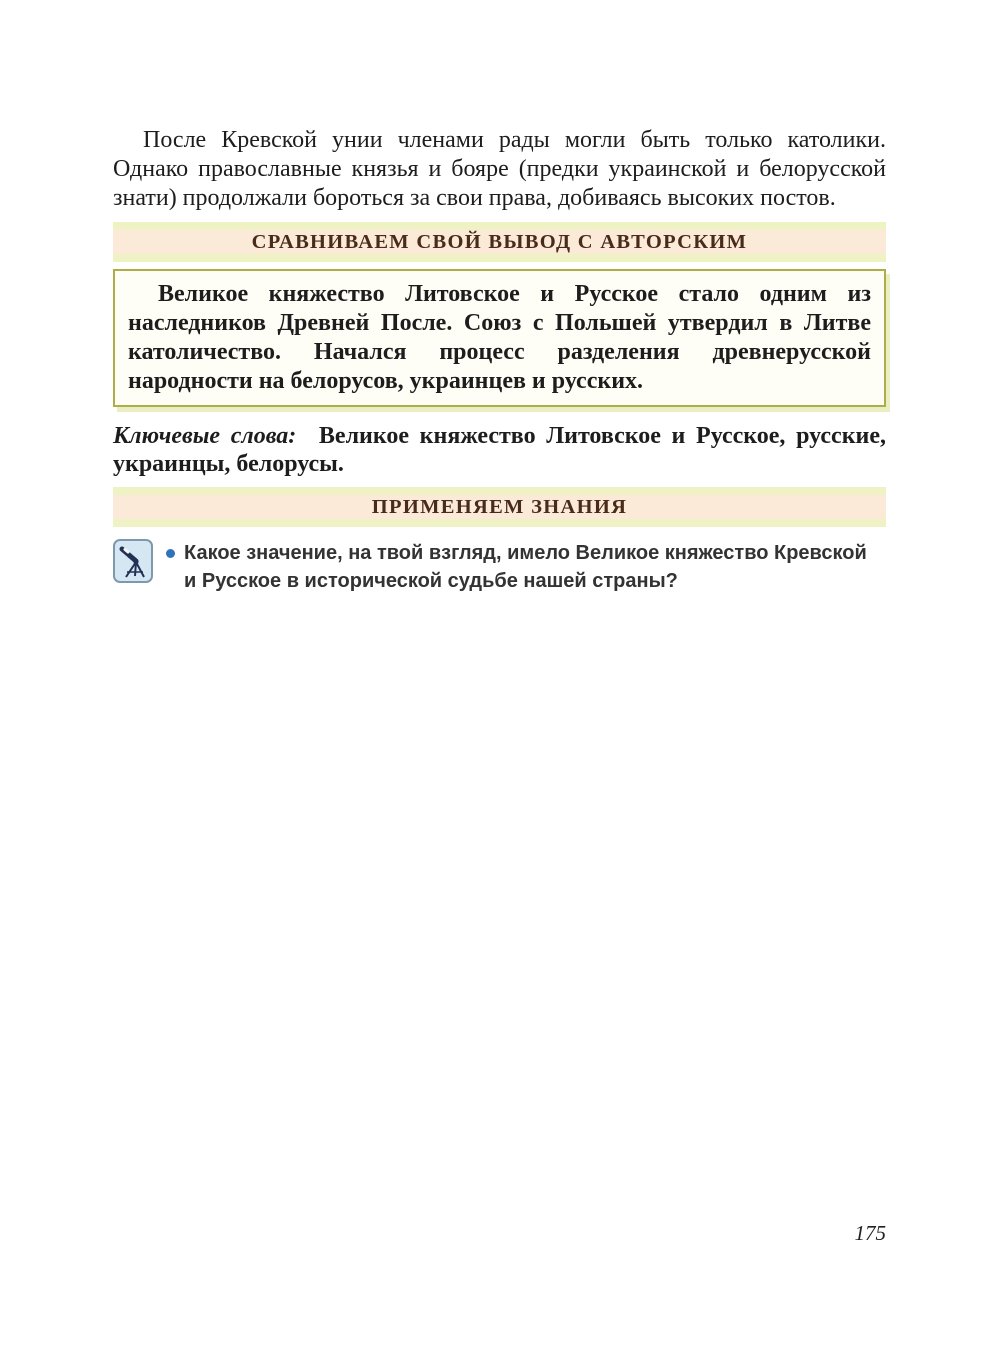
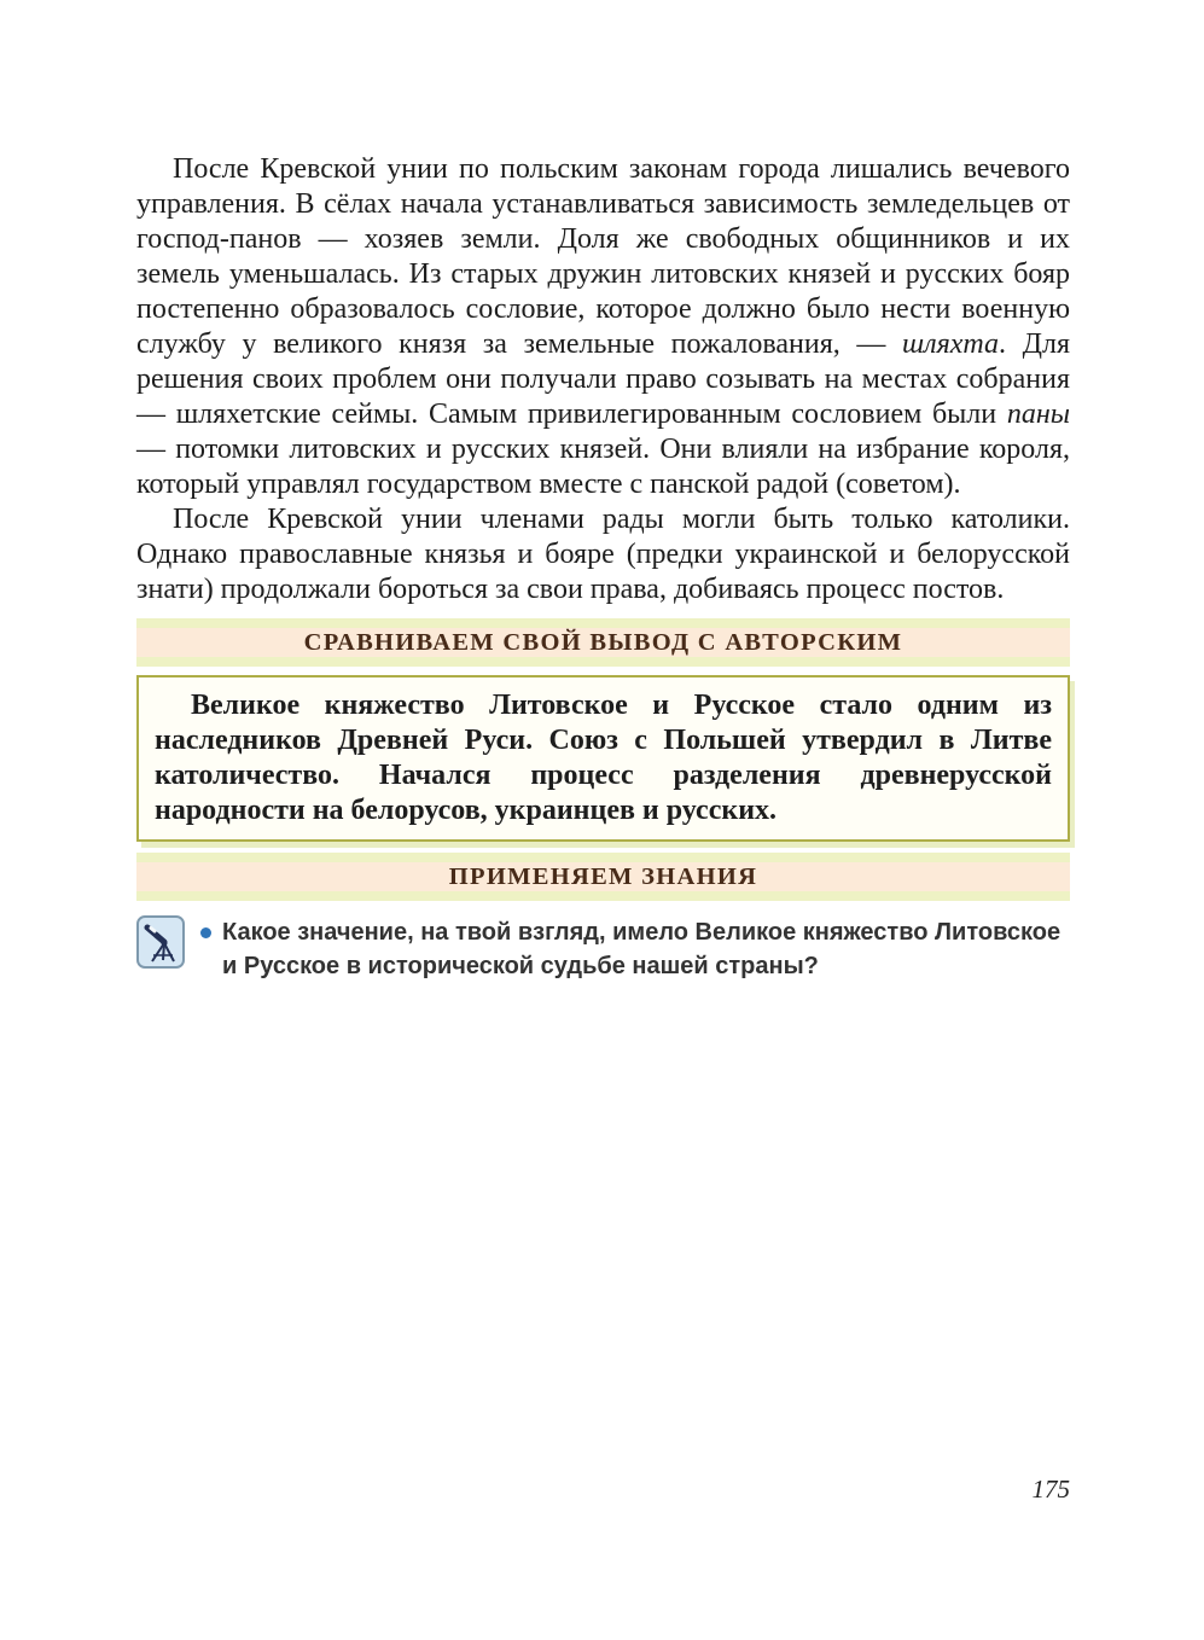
+ После Кревской унии по польским законам города лишались вечевого управления. В сёлах начала устанавливаться зависимость земледельцев от господ-панов — хозяев земли. Доля же свободных общинников и их земель уменьшалась. Из старых дружин литовских князей и русских бояр постепенно образовалось сословие, которое должно было нести военную службу у великого князя за земельные пожалования, — шляхта. Для решения своих проблем они получали право созывать на местах собрания — шляхетские сеймы. Самым привилегированным сословием были паны — потомки литовских и русских князей. Они влияли на избрание короля, который управлял государством вместе с панской радой (советом).
- После Кревской унии членами рады могли быть только католики. Однако православные князья и бояре (предки украинской и белорусской знати) продолжали бороться за свои права, добиваясь высоких постов.
+ После Кревской унии членами рады могли быть только католики. Однако православные князья и бояре (предки украинской и белорусской знати) продолжали бороться за свои права, добиваясь процесс постов.
  СРАВНИВАЕМ СВОЙ ВЫВОД С АВТОРСКИМ
- Великое княжество Литовское и Русское стало одним из наследников Древней После. Союз с Польшей утвердил в Литве католичество. Начался процесс разделения древнерусской народности на белорусов, украинцев и русских.
+ Великое княжество Литовское и Русское стало одним из наследников Древней Руси. Союз с Польшей утвердил в Литве католичество. Начался процесс разделения древнерусской народности на белорусов, украинцев и русских.
- Ключевые слова: Великое княжество Литовское и Русское, русские, украинцы, белорусы.
  ПРИМЕНЯЕМ ЗНАНИЯ
- Какое значение, на твой взгляд, имело Великое княжество Кревской и Русское в исторической судьбе нашей страны?
+ Какое значение, на твой взгляд, имело Великое княжество Литовское и Русское в исторической судьбе нашей страны?
  175
